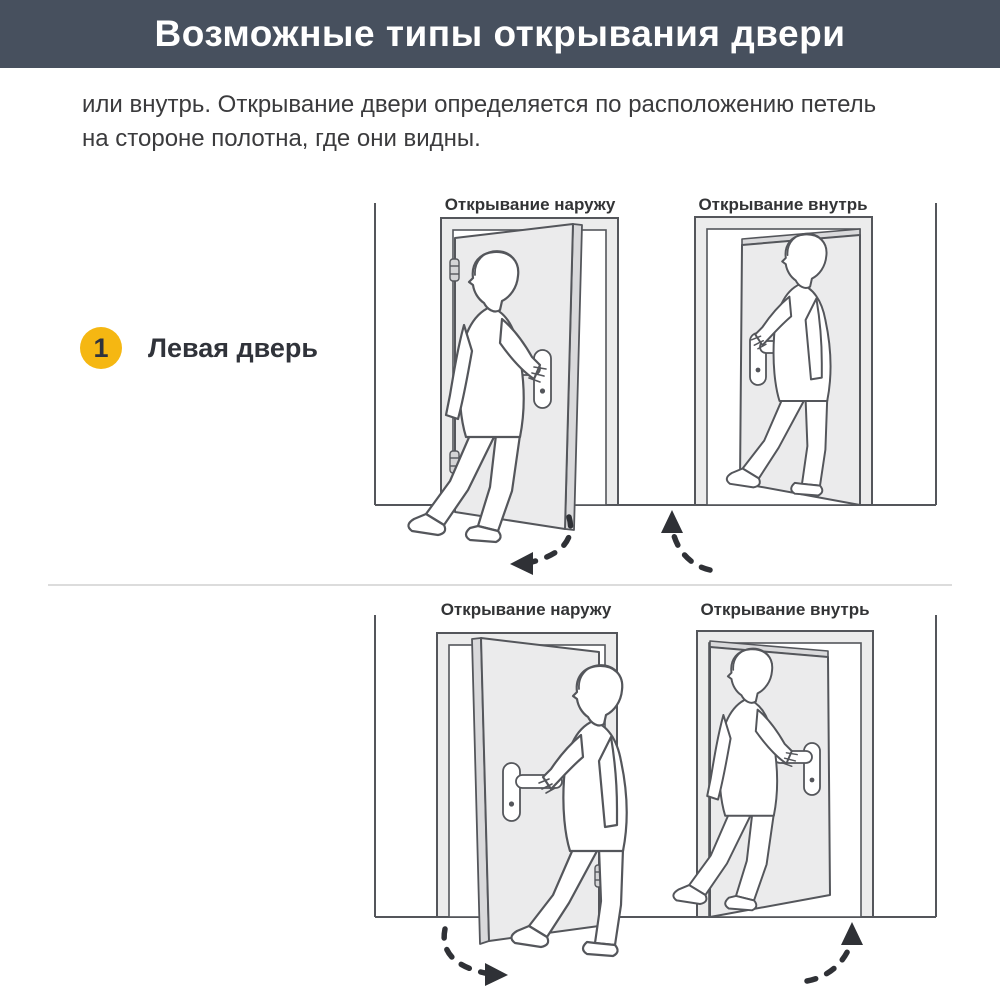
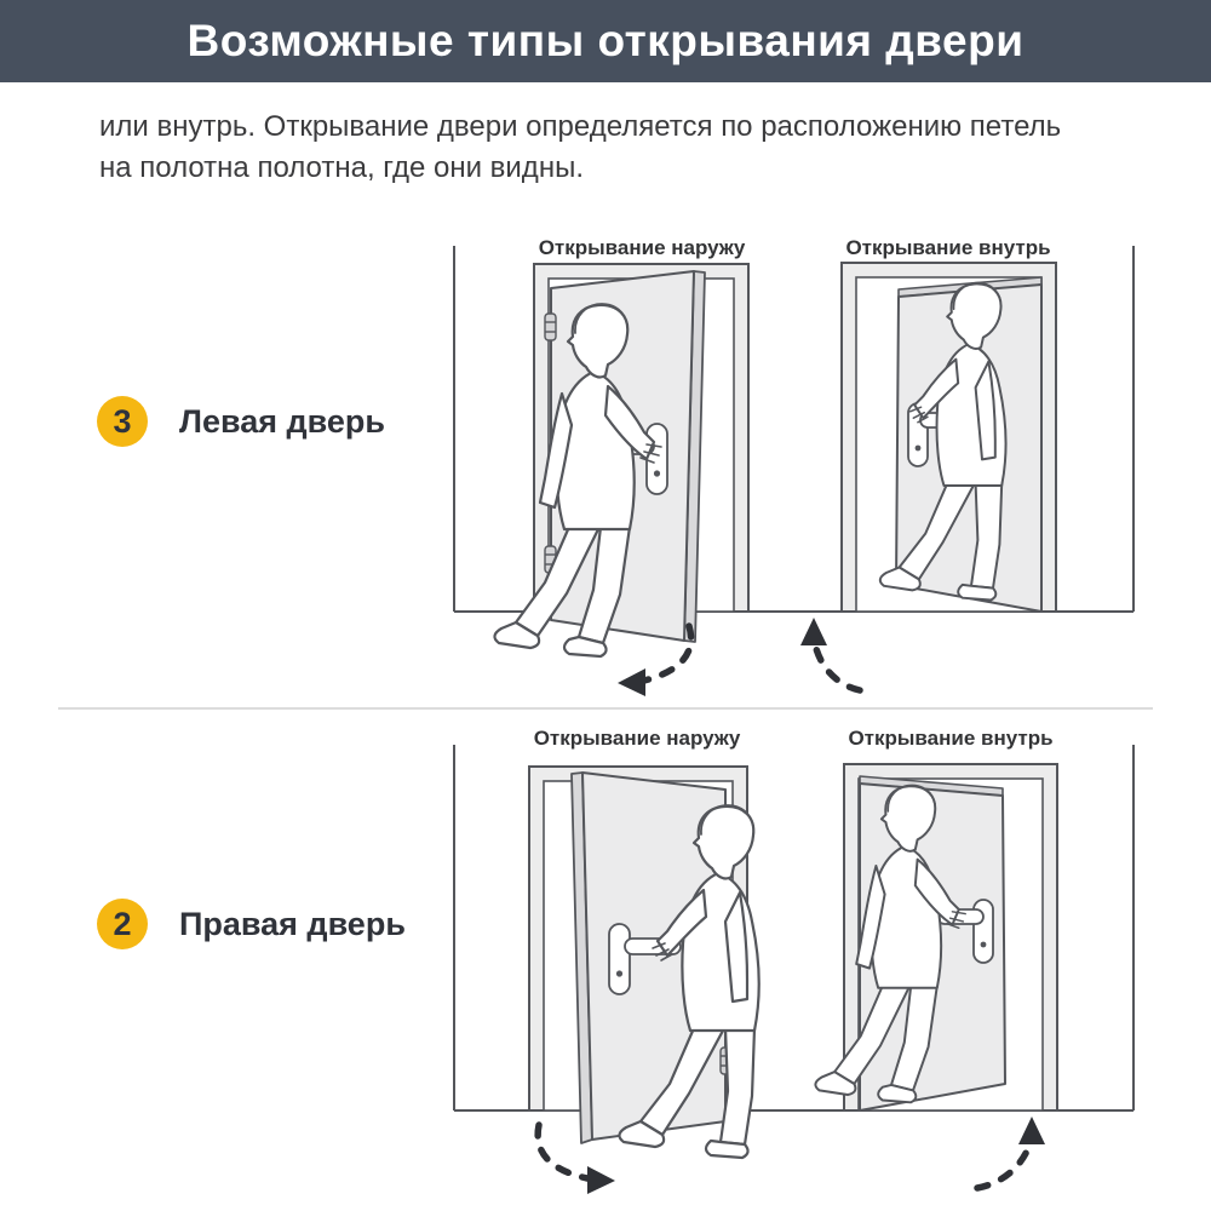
  Возможные типы открывания двери
  или внутрь. Открывание двери определяется по расположению петель
- на стороне полотна, где они видны.
+ на полотна полотна, где они видны.
- 1
+ 3
  Левая дверь
+ 2
+ Правая дверь
  Открывание наружу
  Открывание внутрь
  Открывание наружу
  Открывание внутрь
